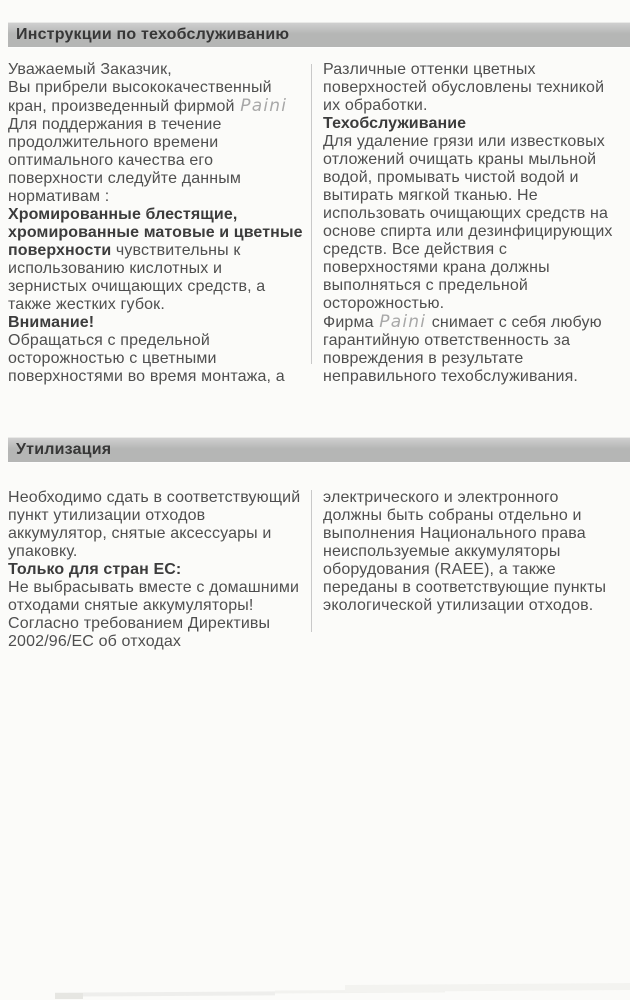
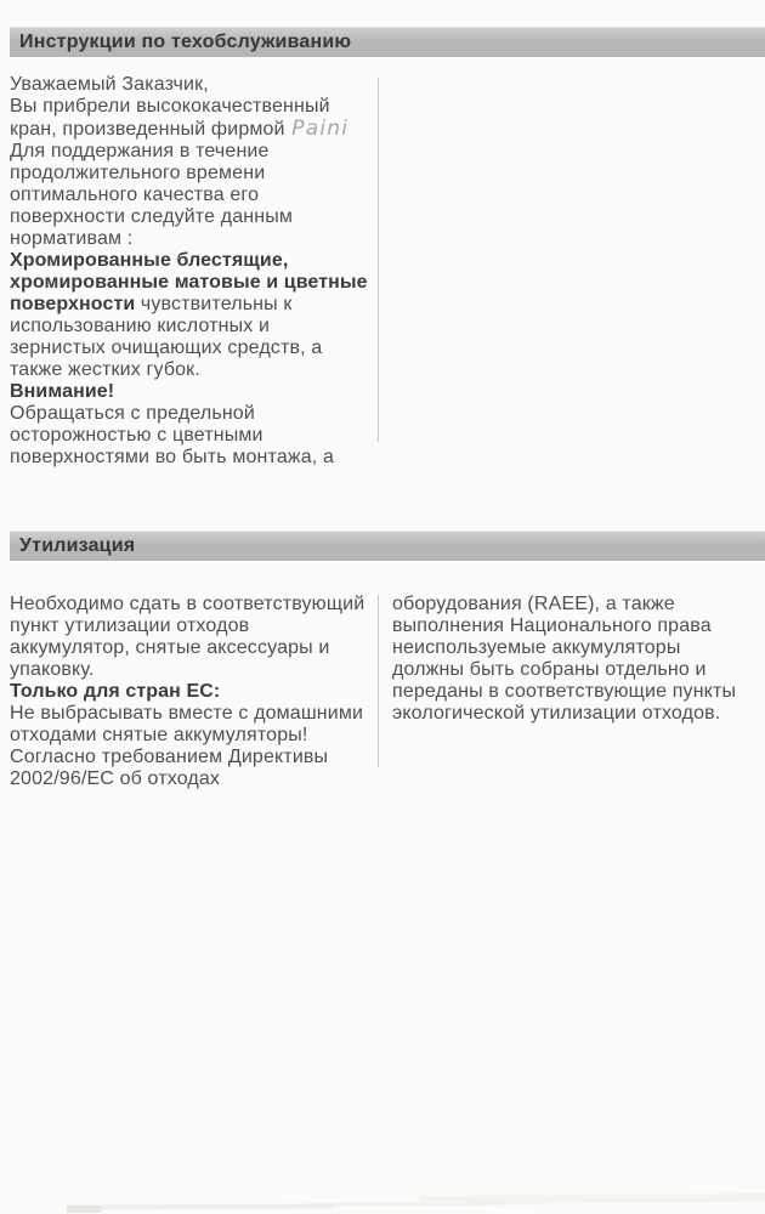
  Инструкции по техобслуживанию
  Уважаемый Заказчик,
  Вы прибрели высококачественный
  кран, произведенный фирмой Paini
  Для поддержания в течение
  продолжительного времени
  оптимального качества его
  поверхности следуйте данным
  нормативам :
  Хромированные блестящие,
  хромированные матовые и цветные
  поверхности чувствительны к
  использованию кислотных и
  зернистых очищающих средств, а
  также жестких губок.
  Внимание!
  Обращаться с предельной
  осторожностью с цветными
- поверхностями во время монтажа, а
+ поверхностями во быть монтажа, а
- Различные оттенки цветных
- поверхностей обусловлены техникой
- их обработки.
- Техобслуживание
- Для удаление грязи или известковых
- отложений очищать краны мыльной
- водой, промывать чистой водой и
- вытирать мягкой тканью. Не
- использовать очищающих средств на
- основе спирта или дезинфицирующих
- средств. Все действия с
- поверхностями крана должны
- выполняться с предельной
- осторожностью.
- Фирма Paini снимает с себя любую
- гарантийную ответственность за
- повреждения в результате
- неправильного техобслуживания.
  Утилизация
  Необходимо сдать в соответствующий
  пункт утилизации отходов
  аккумулятор, снятые аксессуары и
  упаковку.
  Только для стран ЕС:
  Не выбрасывать вместе с домашними
  отходами снятые аккумуляторы!
  Согласно требованием Директивы
  2002/96/ЕС об отходах
- электрического и электронного
- должны быть собраны отдельно и
+ оборудования (RAEE), а также
  выполнения Национального права
  неиспользуемые аккумуляторы
- оборудования (RAEE), а также
+ должны быть собраны отдельно и
  переданы в соответствующие пункты
  экологической утилизации отходов.
